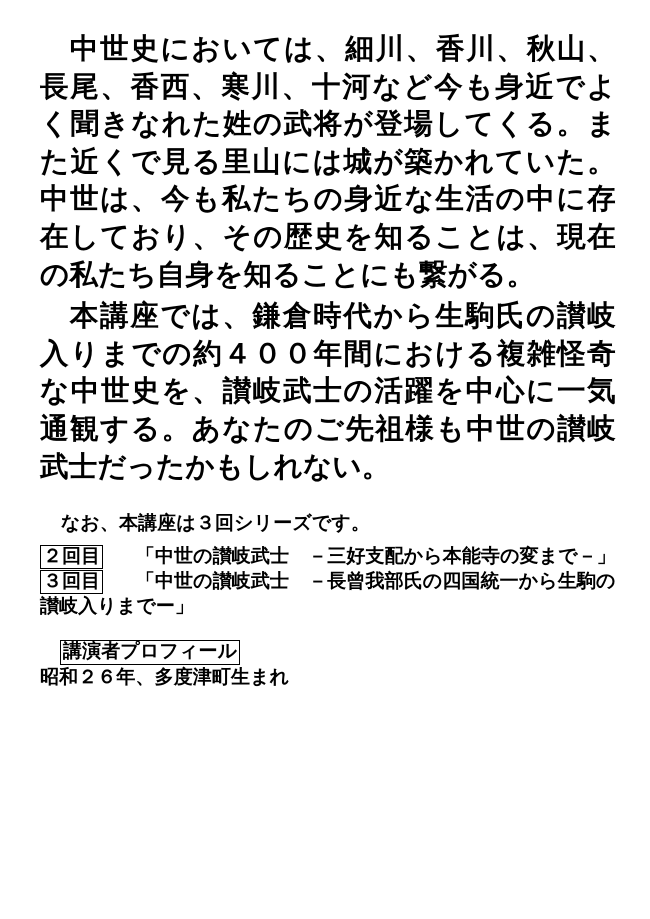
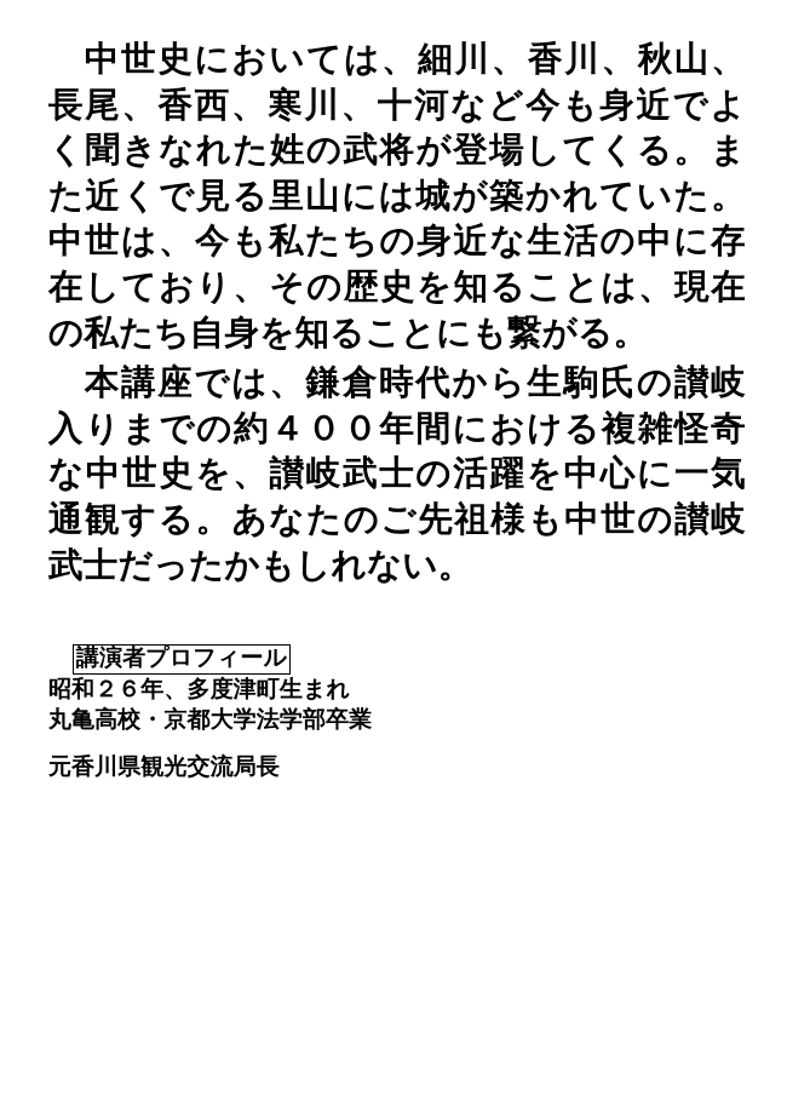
  中世史においては、細川、香川、秋山、長尾、香西、寒川、十河など今も身近でよく聞きなれた姓の武将が登場してくる。また近くで見る里山には城が築かれていた。中世は、今も私たちの身近な生活の中に存在しており、その歴史を知ることは、現在の私たち自身を知ることにも繋がる。
  本講座では、鎌倉時代から生駒氏の讃岐入りまでの約４００年間における複雑怪奇な中世史を、讃岐武士の活躍を中心に一気通観する。あなたのご先祖様も中世の讃岐武士だったかもしれない。
- なお、本講座は３回シリーズです。
- ２回目 「中世の讃岐武士 －三好支配から本能寺の変まで－」
- ３回目 「中世の讃岐武士 －長曾我部氏の四国統一から生駒の讃岐入りまでー」
  講演者プロフィール
  昭和２６年、多度津町生まれ
+ 丸亀高校・京都大学法学部卒業
+ 元香川県観光交流局長
